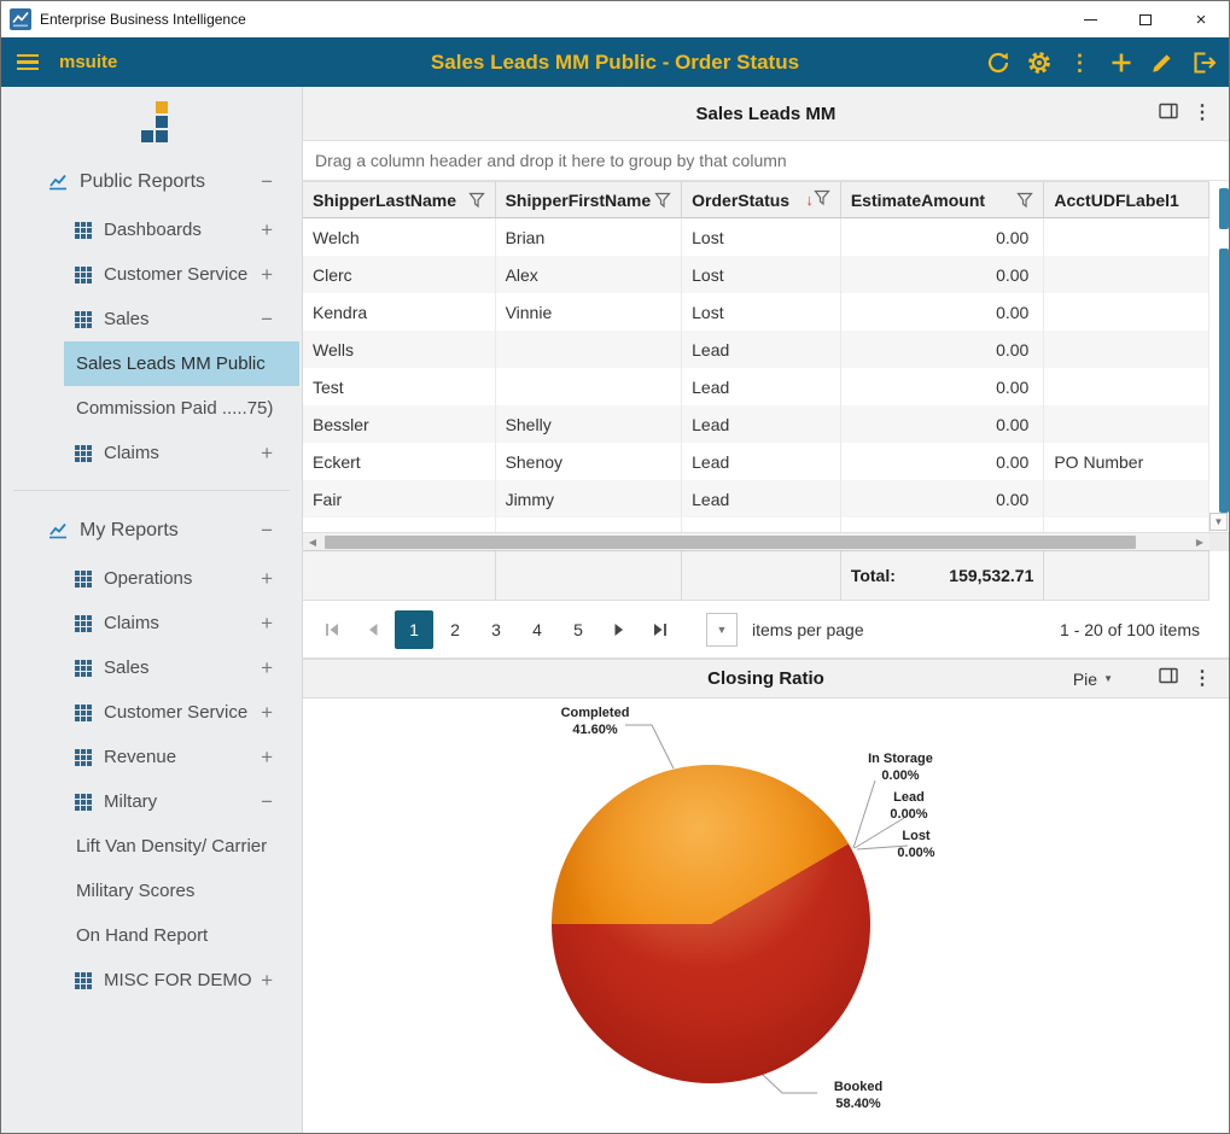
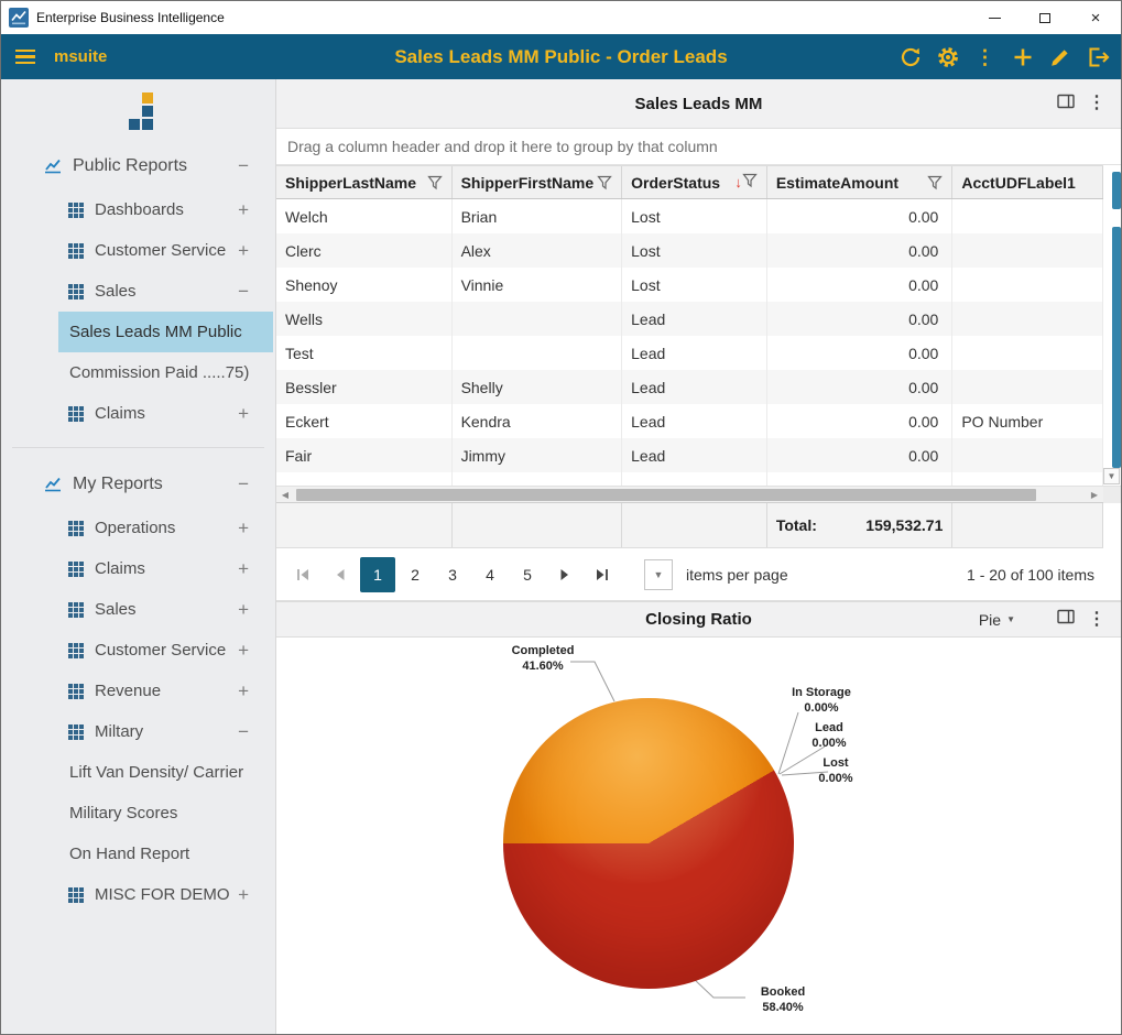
  Enterprise Business Intelligence
  ×
  msuite
- Sales Leads MM Public - Order Status
+ Sales Leads MM Public - Order Leads
  ⋮
  Public Reports
  −
  Dashboards
  +
  Customer Service
  +
  Sales
  −
  Sales Leads MM Public
  Commission Paid .....75)
  Claims
  +
  My Reports
  −
  Operations
  +
  Claims
  +
  Sales
  +
  Customer Service
  +
  Revenue
  +
  Miltary
  −
  Lift Van Density/ Carrier
  Military Scores
  On Hand Report
  MISC FOR DEMO
  +
  Sales Leads MM
  ⋮
  Drag a column header and drop it here to group by that column
  ShipperLastName
  ShipperFirstName
  OrderStatus
  ↓
  EstimateAmount
  AcctUDFLabel1
  Welch
  Brian
  Lost
  0.00
  Clerc
  Alex
  Lost
  0.00
- Kendra
+ Shenoy
  Vinnie
  Lost
  0.00
  Wells
  Lead
  0.00
  Test
  Lead
  0.00
  Bessler
  Shelly
  Lead
  0.00
  Eckert
- Shenoy
+ Kendra
  Lead
  0.00
  PO Number
  Fair
  Jimmy
  Lead
  0.00
  ▼
  ◀
  ▶
  Total:
  159,532.71
  1
  2
  3
  4
  5
  ▼
  items per page
  1 - 20 of 100 items
  Closing Ratio
  Pie
  ▼
  ⋮
  Completed
  41.60%
  In Storage
  0.00%
  Lead
  0.00%
  Lost
  0.00%
  Booked
  58.40%
